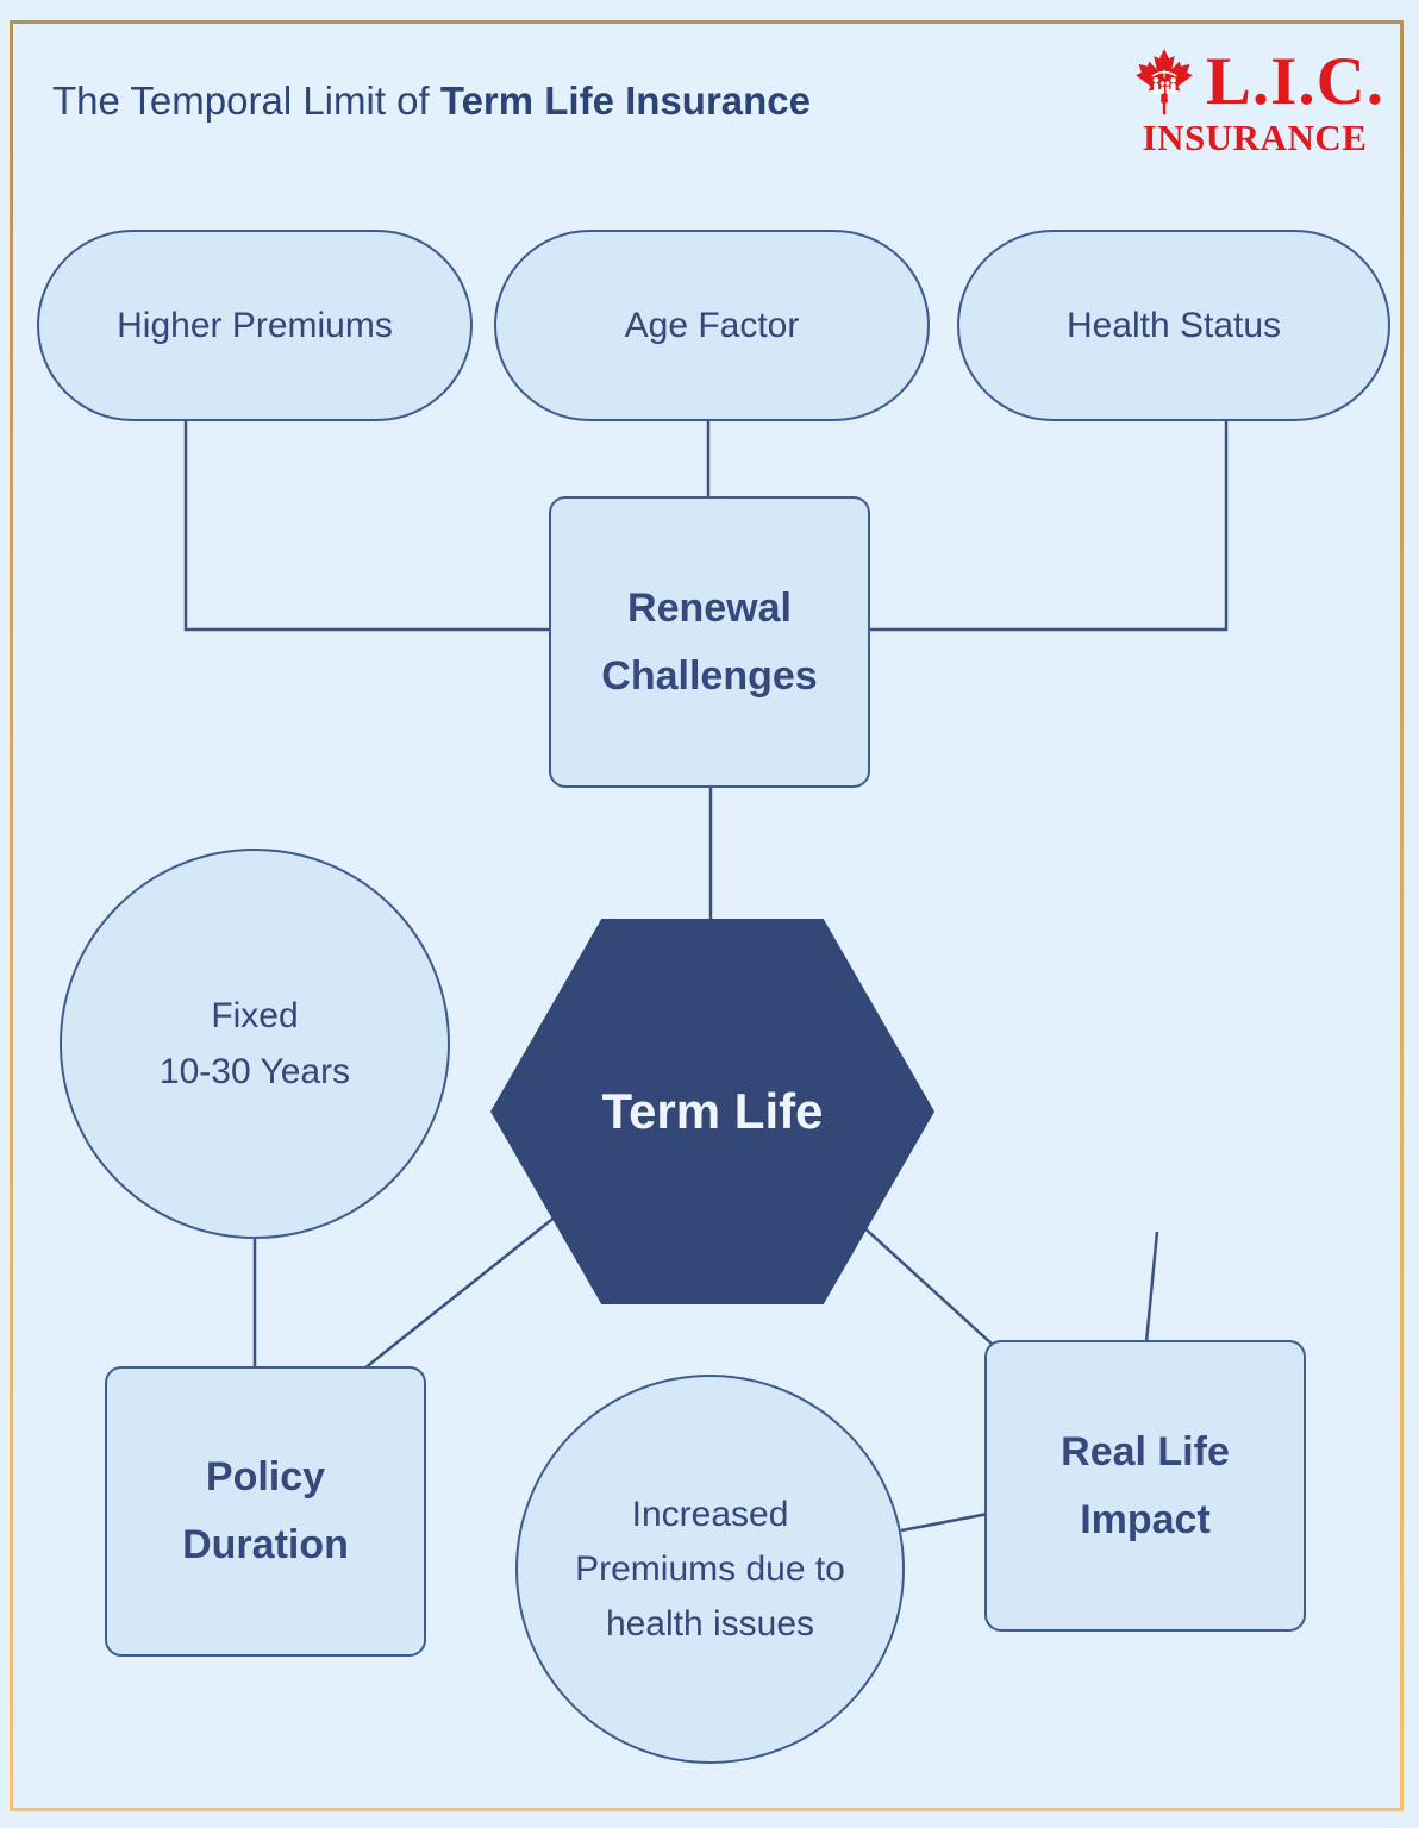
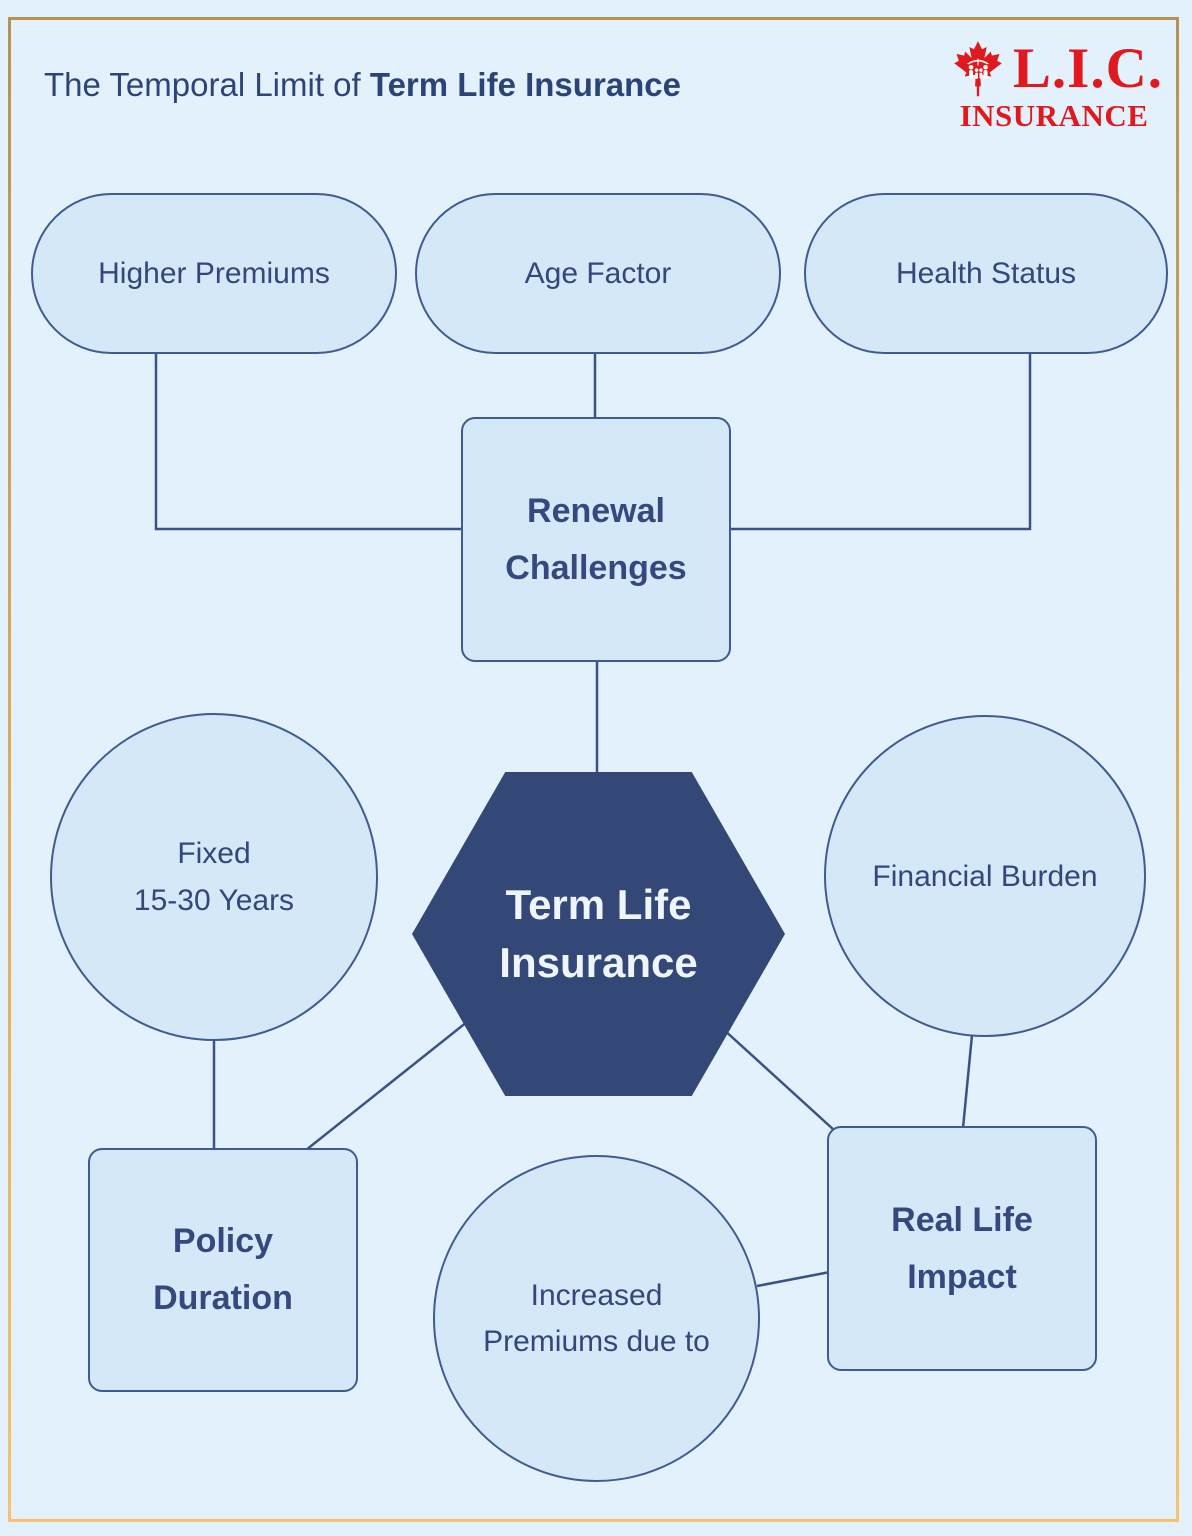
  The Temporal Limit of Term Life Insurance
  L.I.C.
  INSURANCE
  Higher Premiums
  Age Factor
  Health Status
  Renewal
  Challenges
  Term Life
+ Insurance
  Fixed
- 10-30 Years
+ 15-30 Years
+ Financial Burden
  Increased
  Premiums due to
- health issues
  Policy
  Duration
  Real Life
  Impact
